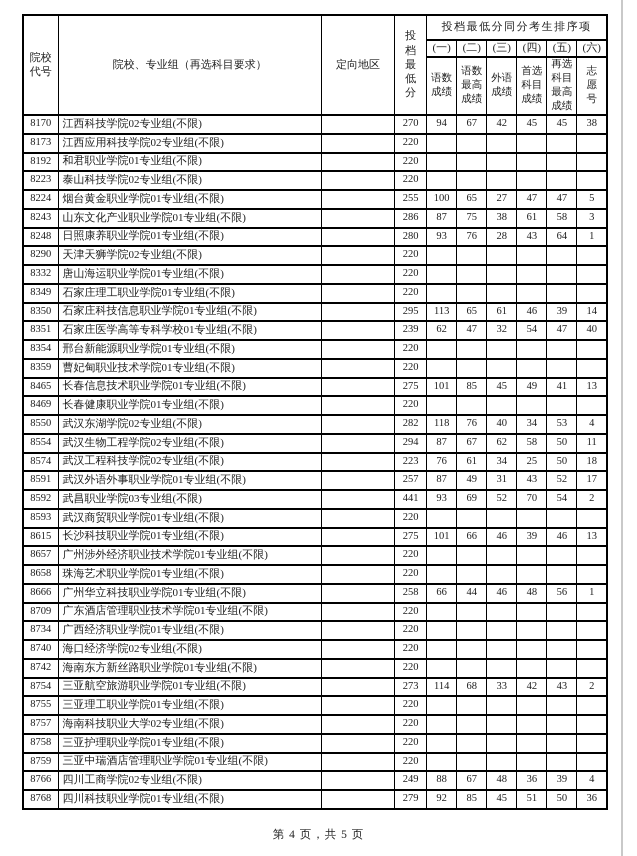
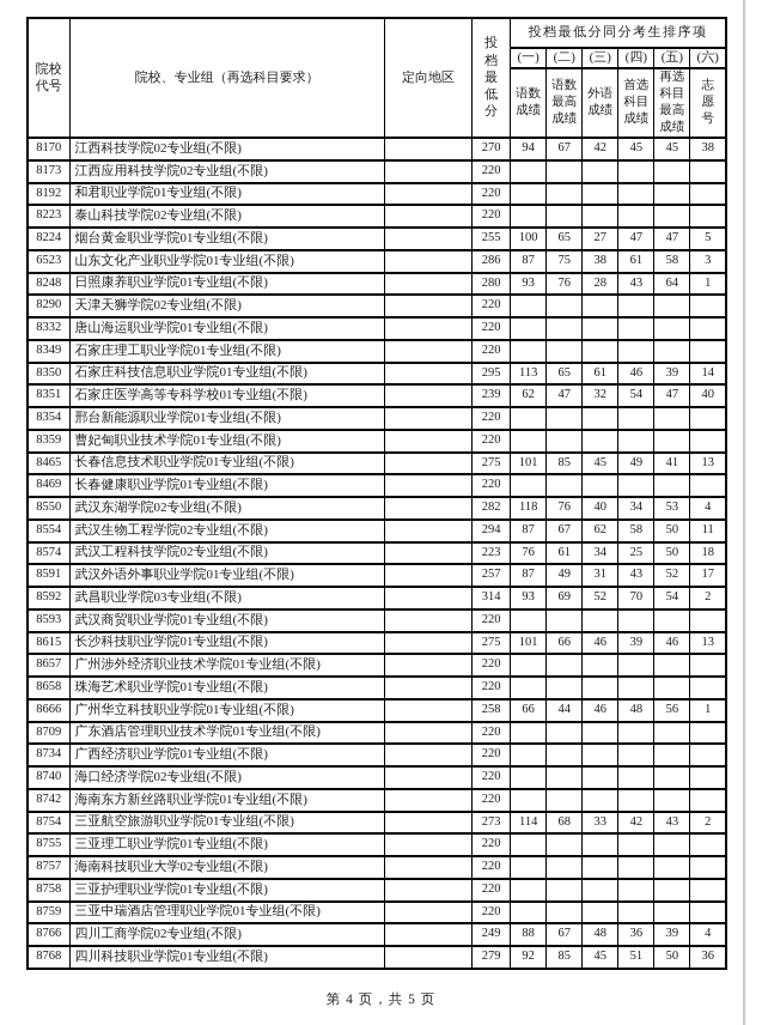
  院校代号	院校、专业组（再选科目要求）	定向地区	投档最低分	投档最低分同分考生排序项
  (一)	(二)	(三)	(四)	(五)	(六)
  语数成绩	语数最高成绩	外语成绩	首选科目成绩	再选科目最高成绩	志愿号
  8170	江西科技学院02专业组(不限)		270	94	67	42	45	45	38
  8173	江西应用科技学院02专业组(不限)		220
  8192	和君职业学院01专业组(不限)		220
  8223	泰山科技学院02专业组(不限)		220
  8224	烟台黄金职业学院01专业组(不限)		255	100	65	27	47	47	5
- 8243	山东文化产业职业学院01专业组(不限)		286	87	75	38	61	58	3
+ 6523	山东文化产业职业学院01专业组(不限)		286	87	75	38	61	58	3
  8248	日照康养职业学院01专业组(不限)		280	93	76	28	43	64	1
  8290	天津天狮学院02专业组(不限)		220
  8332	唐山海运职业学院01专业组(不限)		220
  8349	石家庄理工职业学院01专业组(不限)		220
  8350	石家庄科技信息职业学院01专业组(不限)		295	113	65	61	46	39	14
  8351	石家庄医学高等专科学校01专业组(不限)		239	62	47	32	54	47	40
  8354	邢台新能源职业学院01专业组(不限)		220
  8359	曹妃甸职业技术学院01专业组(不限)		220
  8465	长春信息技术职业学院01专业组(不限)		275	101	85	45	49	41	13
  8469	长春健康职业学院01专业组(不限)		220
  8550	武汉东湖学院02专业组(不限)		282	118	76	40	34	53	4
  8554	武汉生物工程学院02专业组(不限)		294	87	67	62	58	50	11
  8574	武汉工程科技学院02专业组(不限)		223	76	61	34	25	50	18
  8591	武汉外语外事职业学院01专业组(不限)		257	87	49	31	43	52	17
- 8592	武昌职业学院03专业组(不限)		441	93	69	52	70	54	2
+ 8592	武昌职业学院03专业组(不限)		314	93	69	52	70	54	2
  8593	武汉商贸职业学院01专业组(不限)		220
  8615	长沙科技职业学院01专业组(不限)		275	101	66	46	39	46	13
  8657	广州涉外经济职业技术学院01专业组(不限)		220
  8658	珠海艺术职业学院01专业组(不限)		220
  8666	广州华立科技职业学院01专业组(不限)		258	66	44	46	48	56	1
  8709	广东酒店管理职业技术学院01专业组(不限)		220
  8734	广西经济职业学院01专业组(不限)		220
  8740	海口经济学院02专业组(不限)		220
  8742	海南东方新丝路职业学院01专业组(不限)		220
  8754	三亚航空旅游职业学院01专业组(不限)		273	114	68	33	42	43	2
  8755	三亚理工职业学院01专业组(不限)		220
  8757	海南科技职业大学02专业组(不限)		220
  8758	三亚护理职业学院01专业组(不限)		220
  8759	三亚中瑞酒店管理职业学院01专业组(不限)		220
  8766	四川工商学院02专业组(不限)		249	88	67	48	36	39	4
  8768	四川科技职业学院01专业组(不限)		279	92	85	45	51	50	36
  第 4 页，共 5 页
